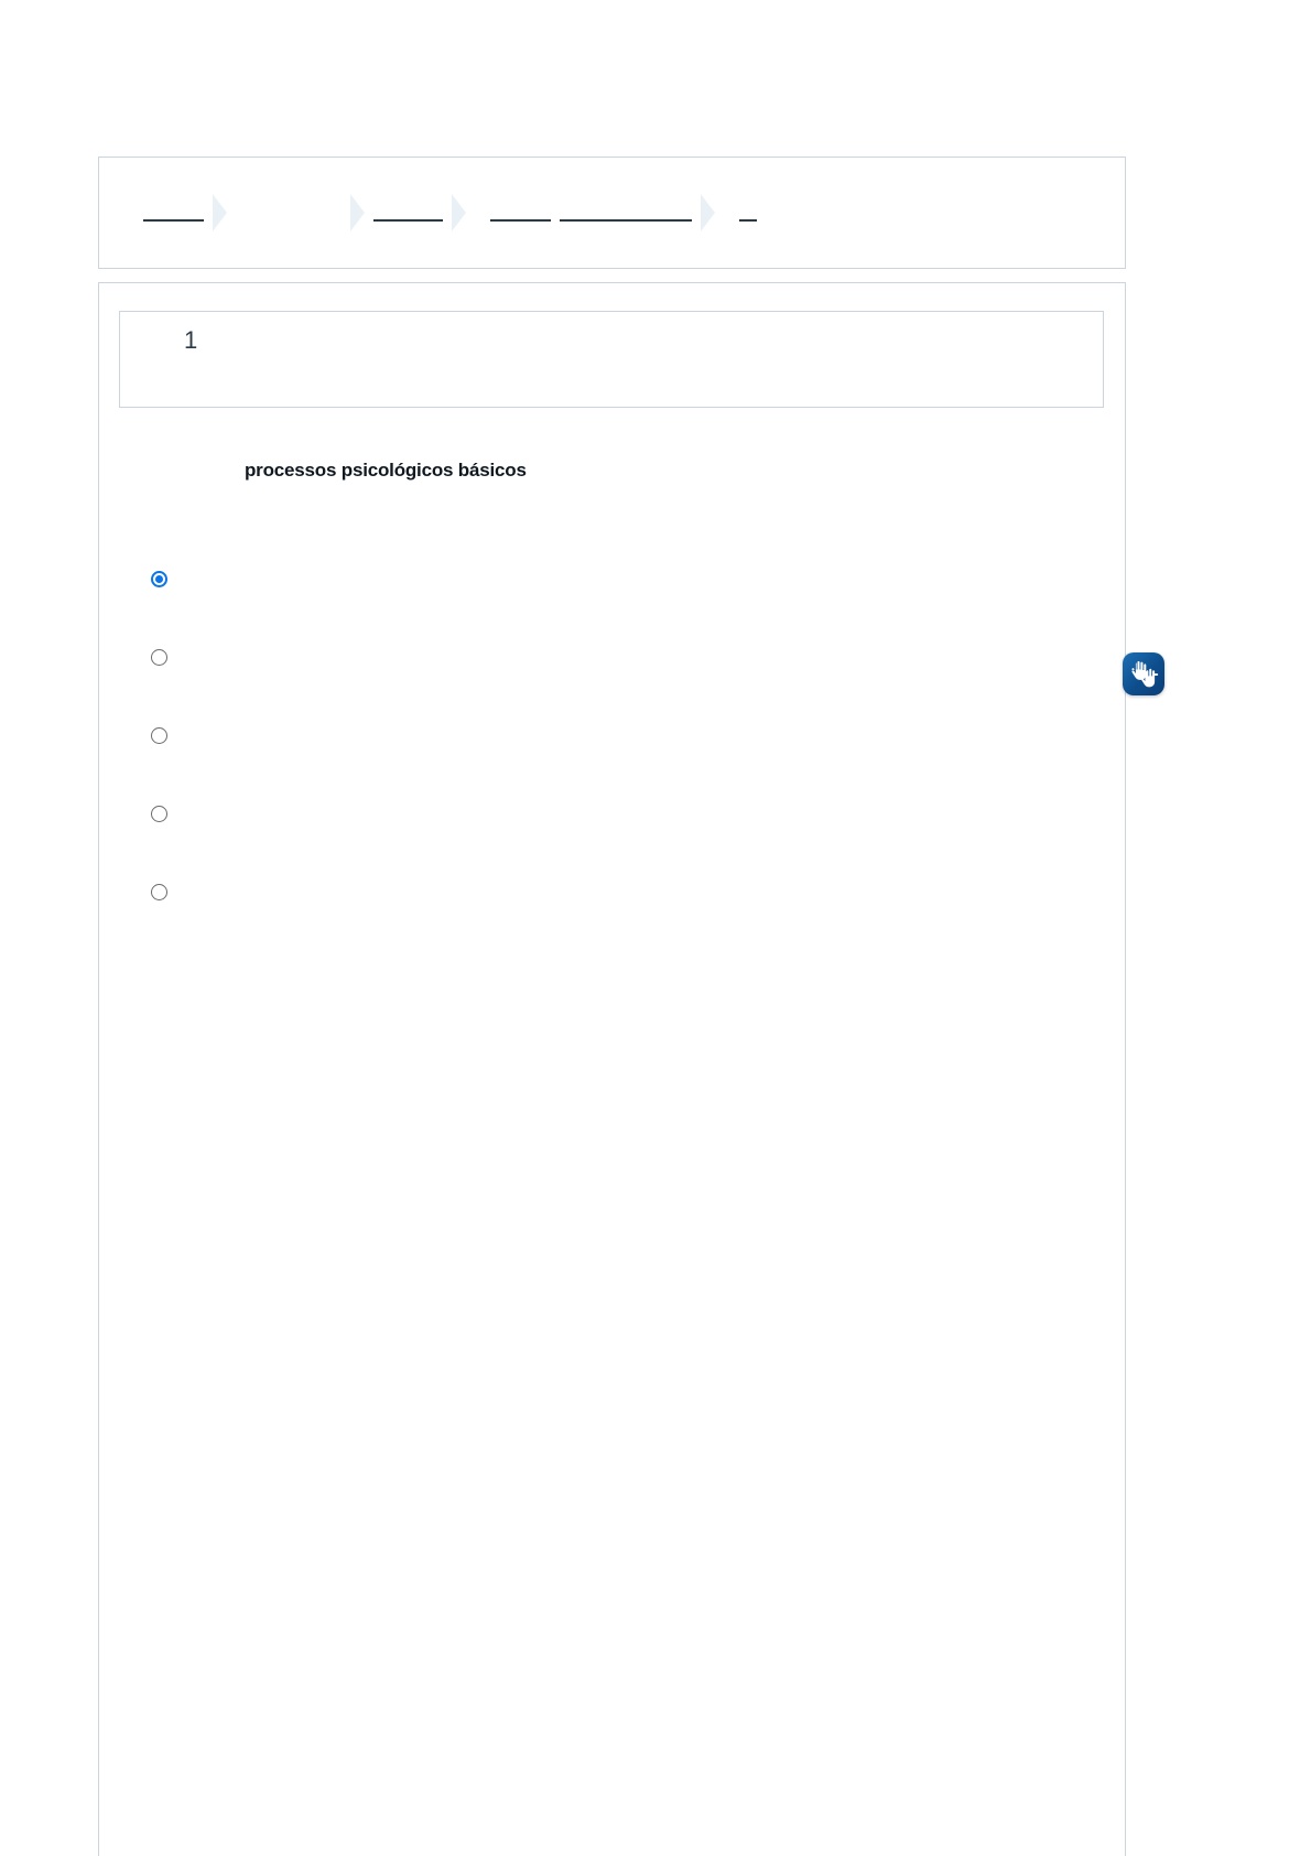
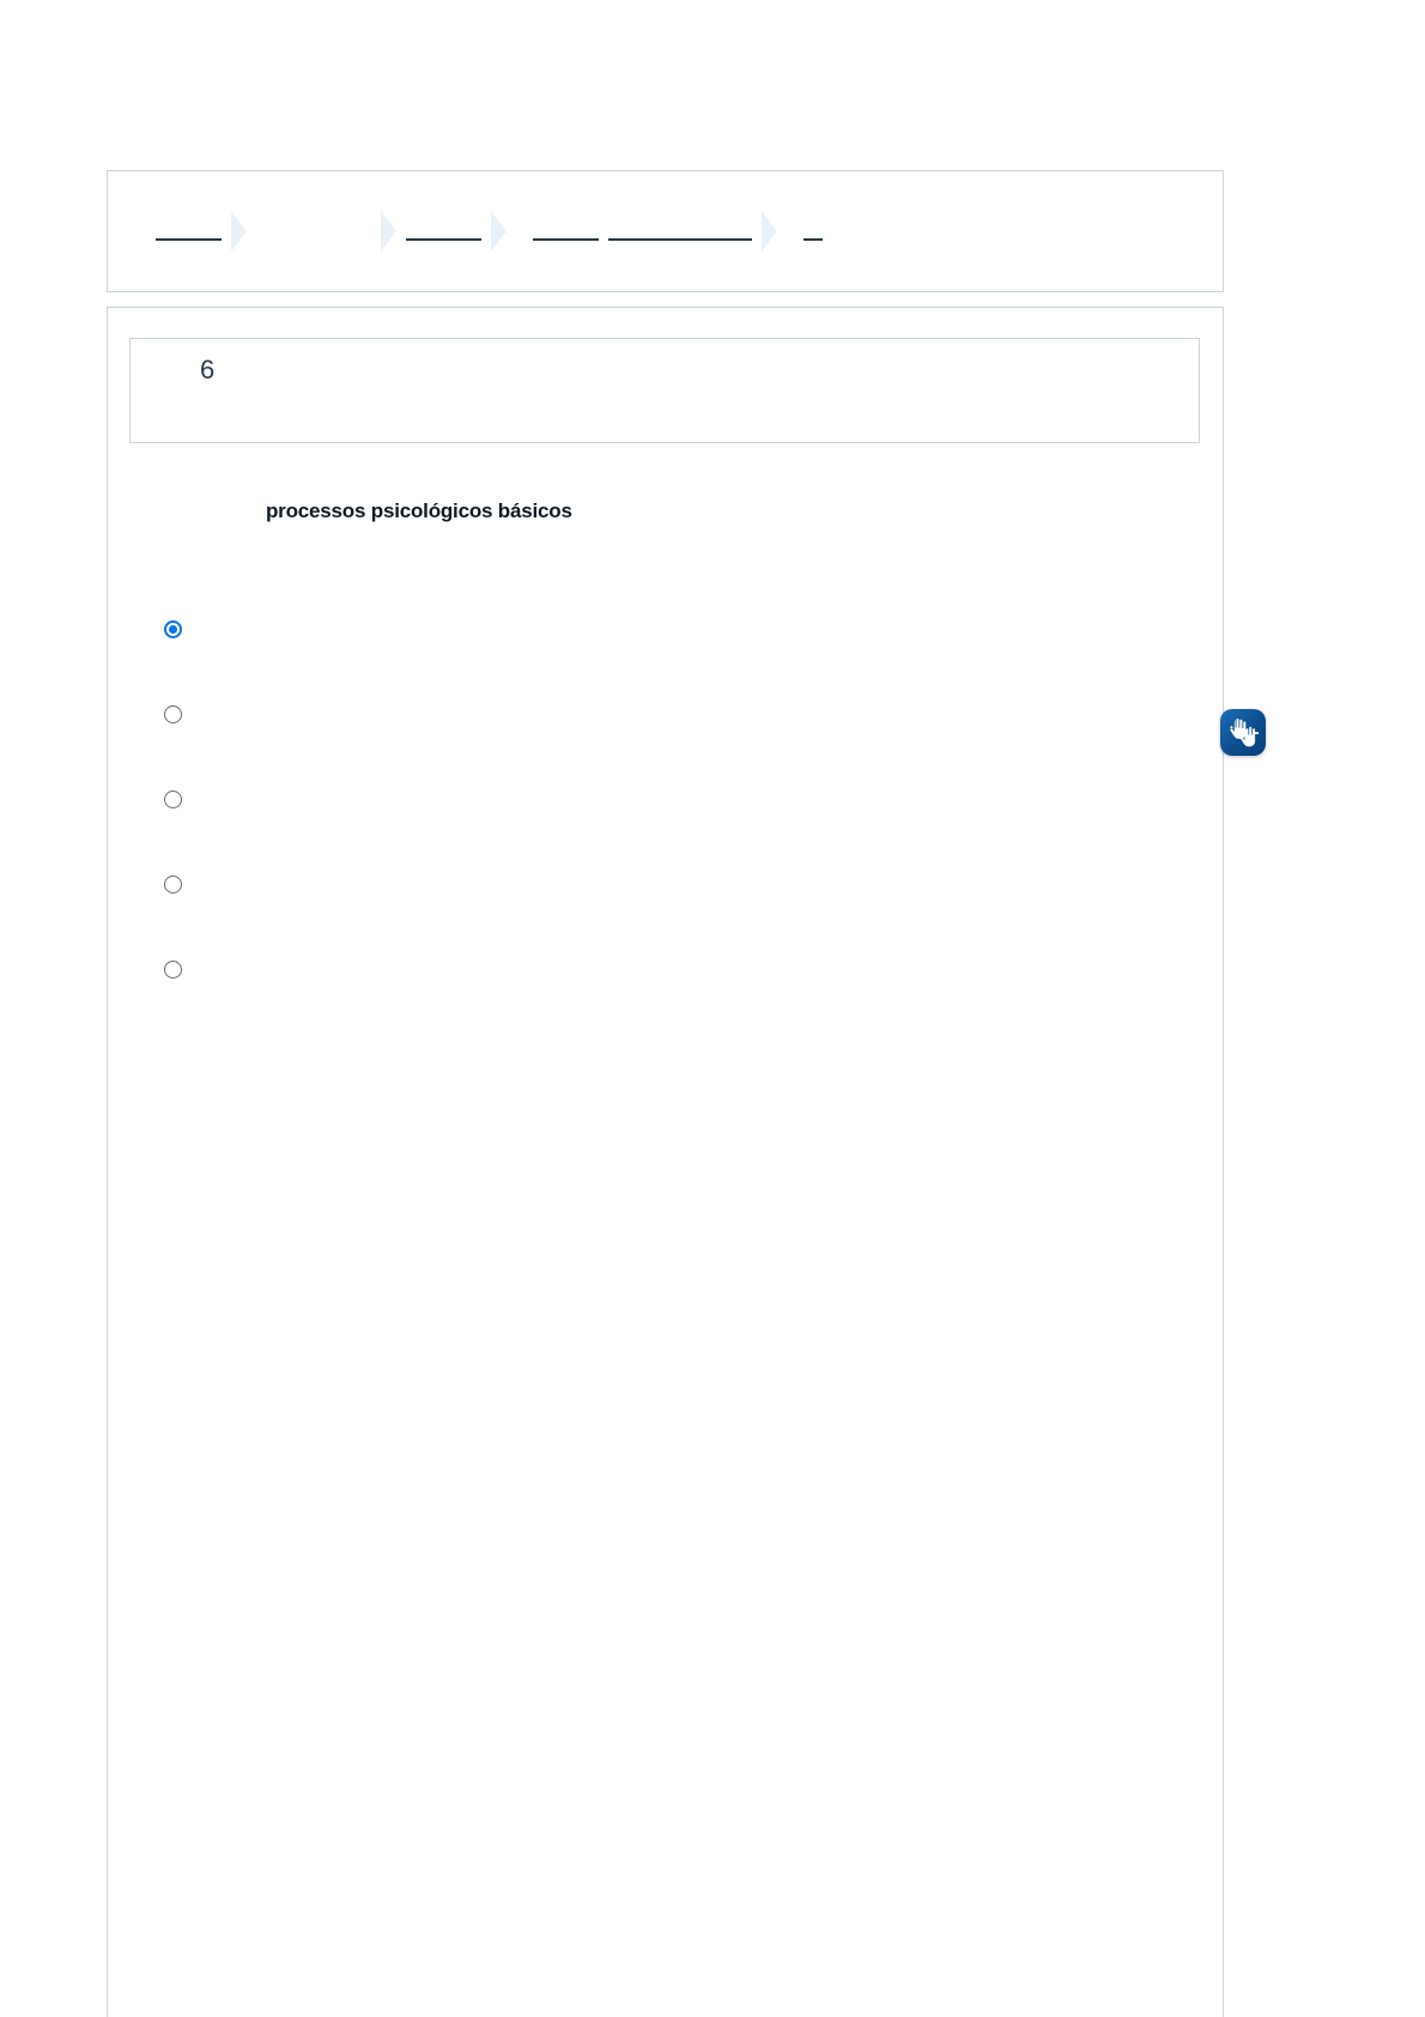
- 1
+ 6
  processos psicológicos básicos
